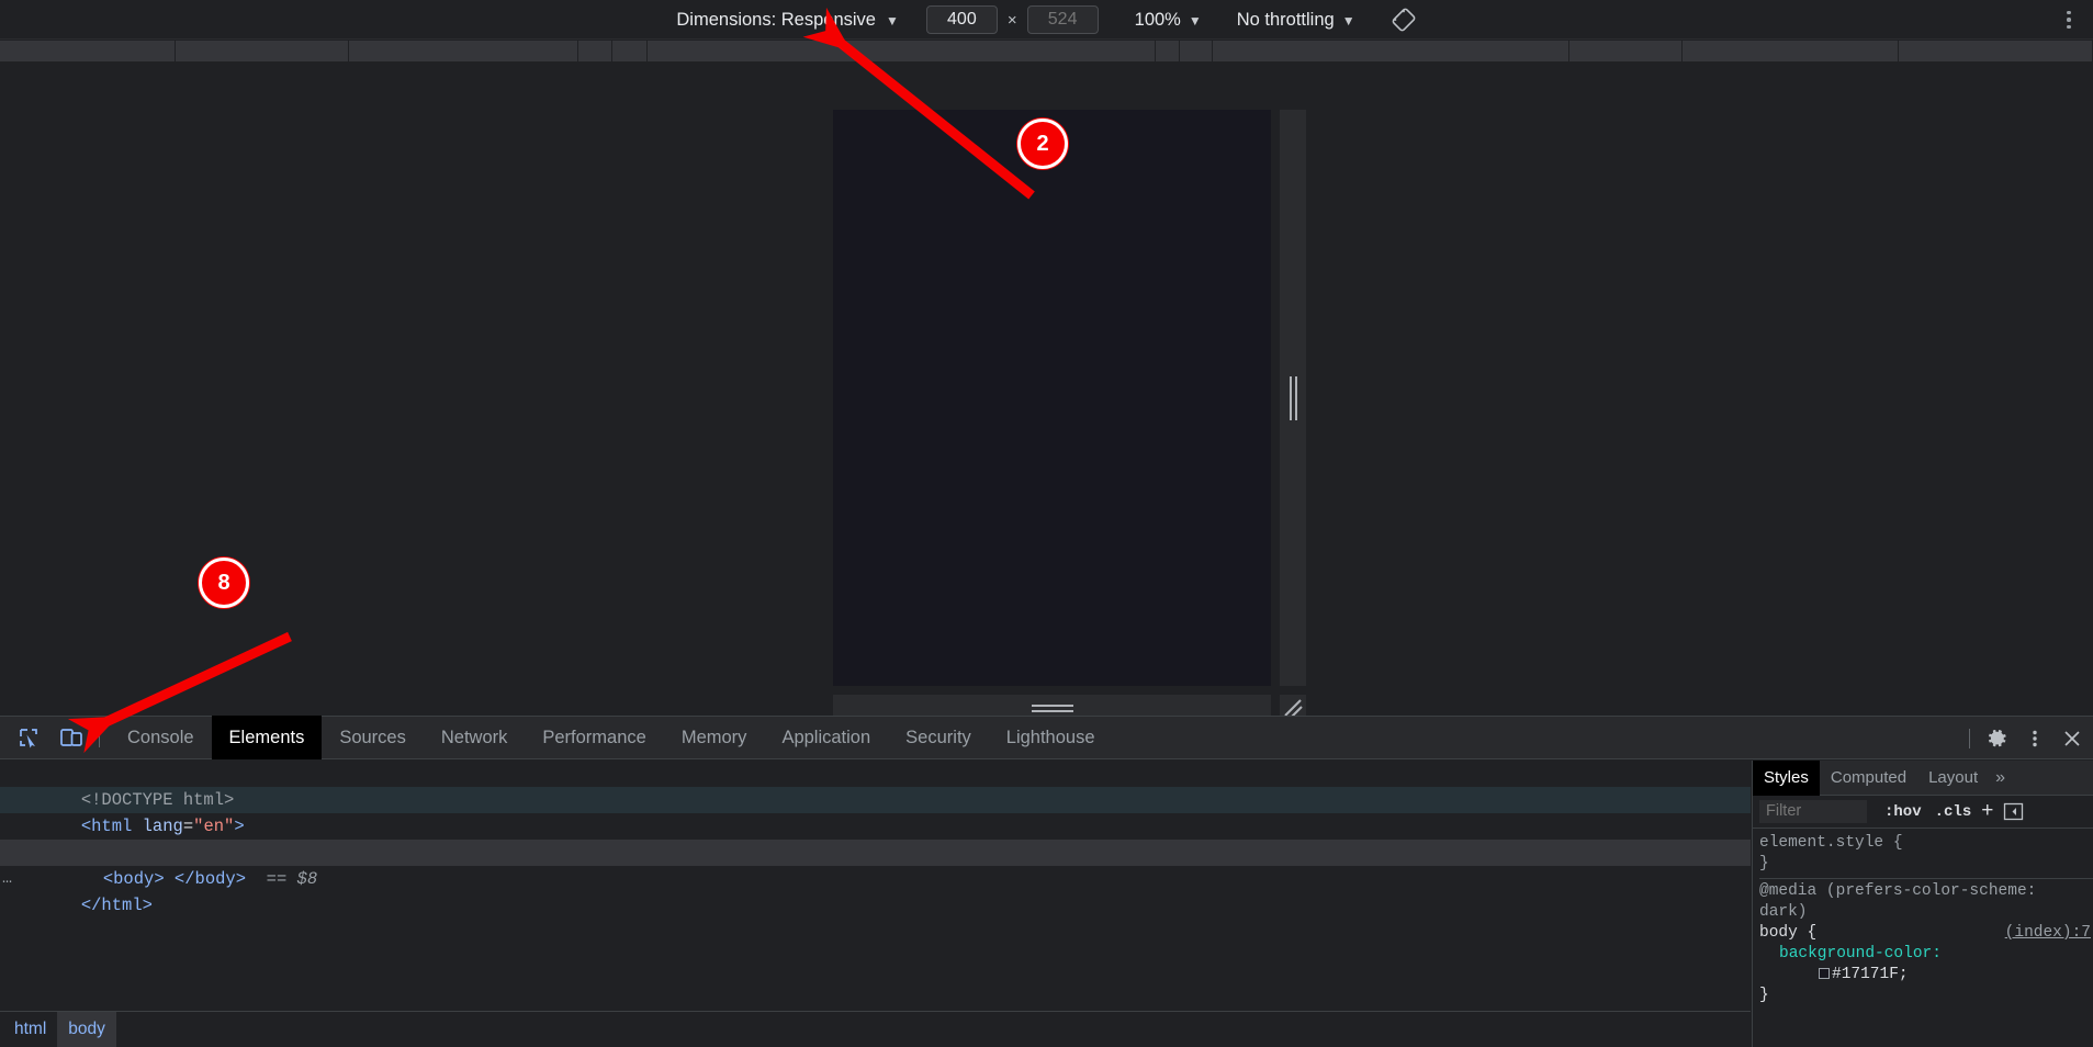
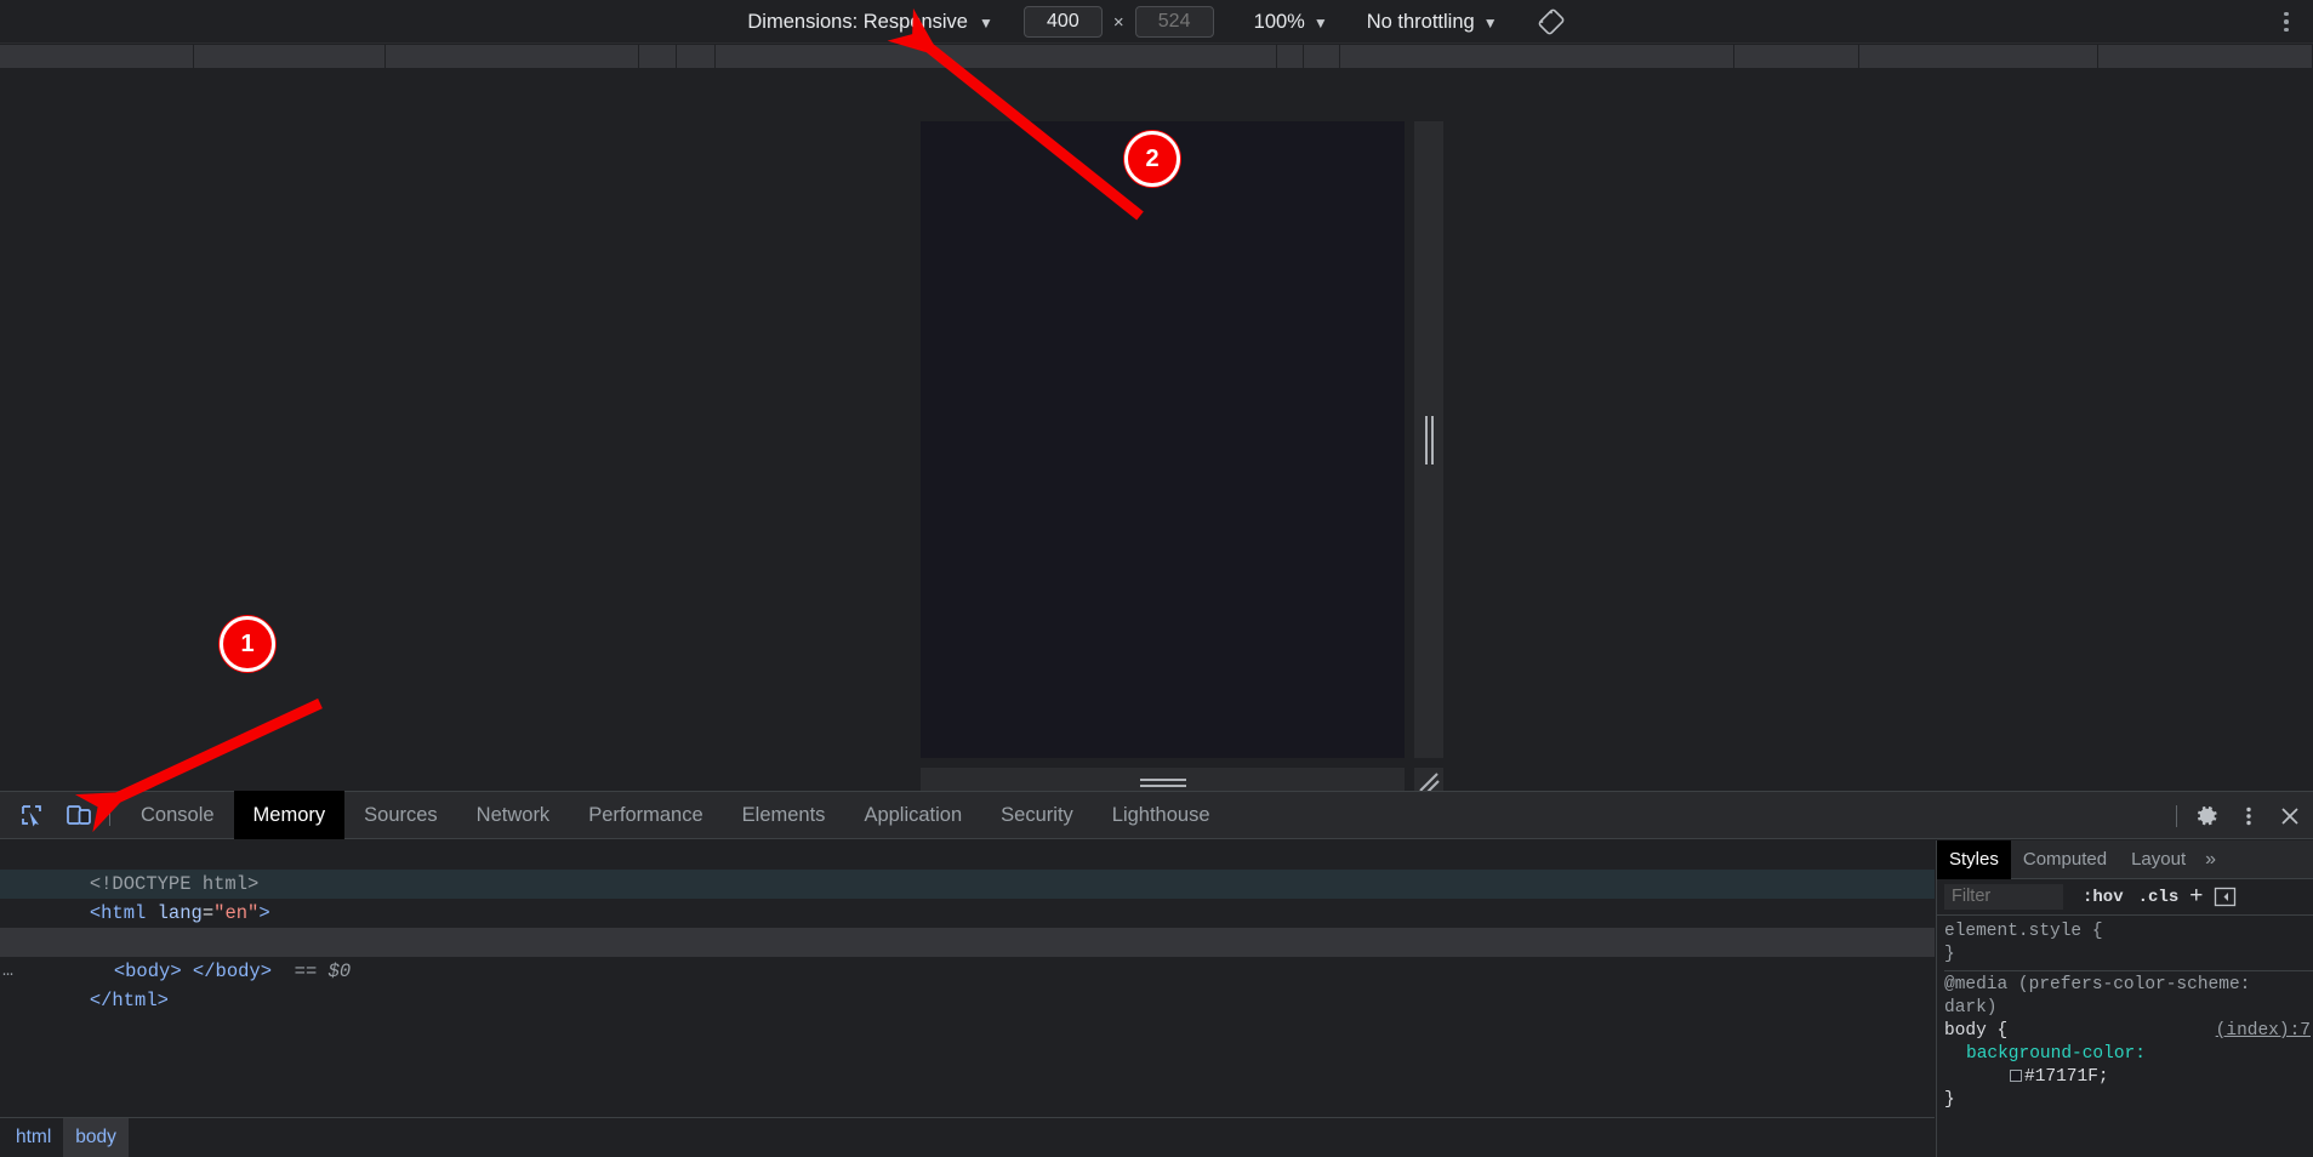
  Dimensions: Responsive
  ▼
  400
  ×
  524
  100%
  ▼
  No throttling
  ▼
  Console
- Elements
+ Memory
  Sources
  Network
  Performance
- Memory
+ Elements
  Application
  Security
  Lighthouse
  <!DOCTYPE html>
  <html lang="en">
  …
- <body> </body> == $8
+ <body> </body> == $0
  </html>
  Styles
  Computed
  Layout
  »
  Filter
  :hov
  .cls
  +
  element.style {
  }
  @media (prefers-color-scheme: dark)
  (index):7
  body {
  background-color:
  #17171F;
  }
  html
  body
- 8
+ 1
  2
